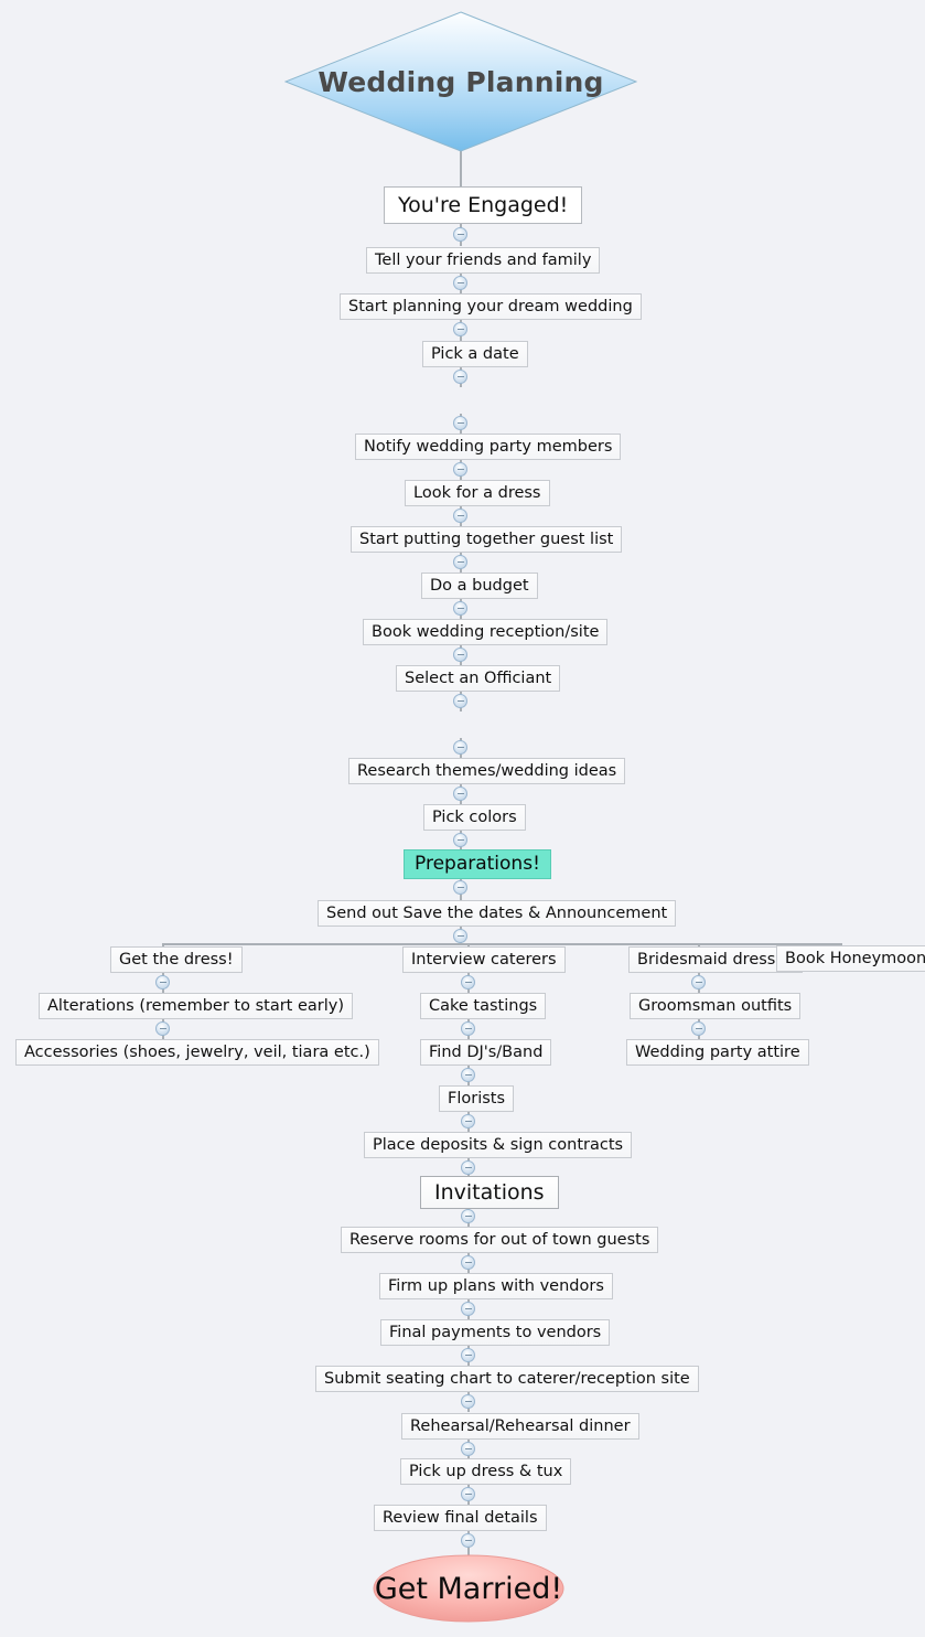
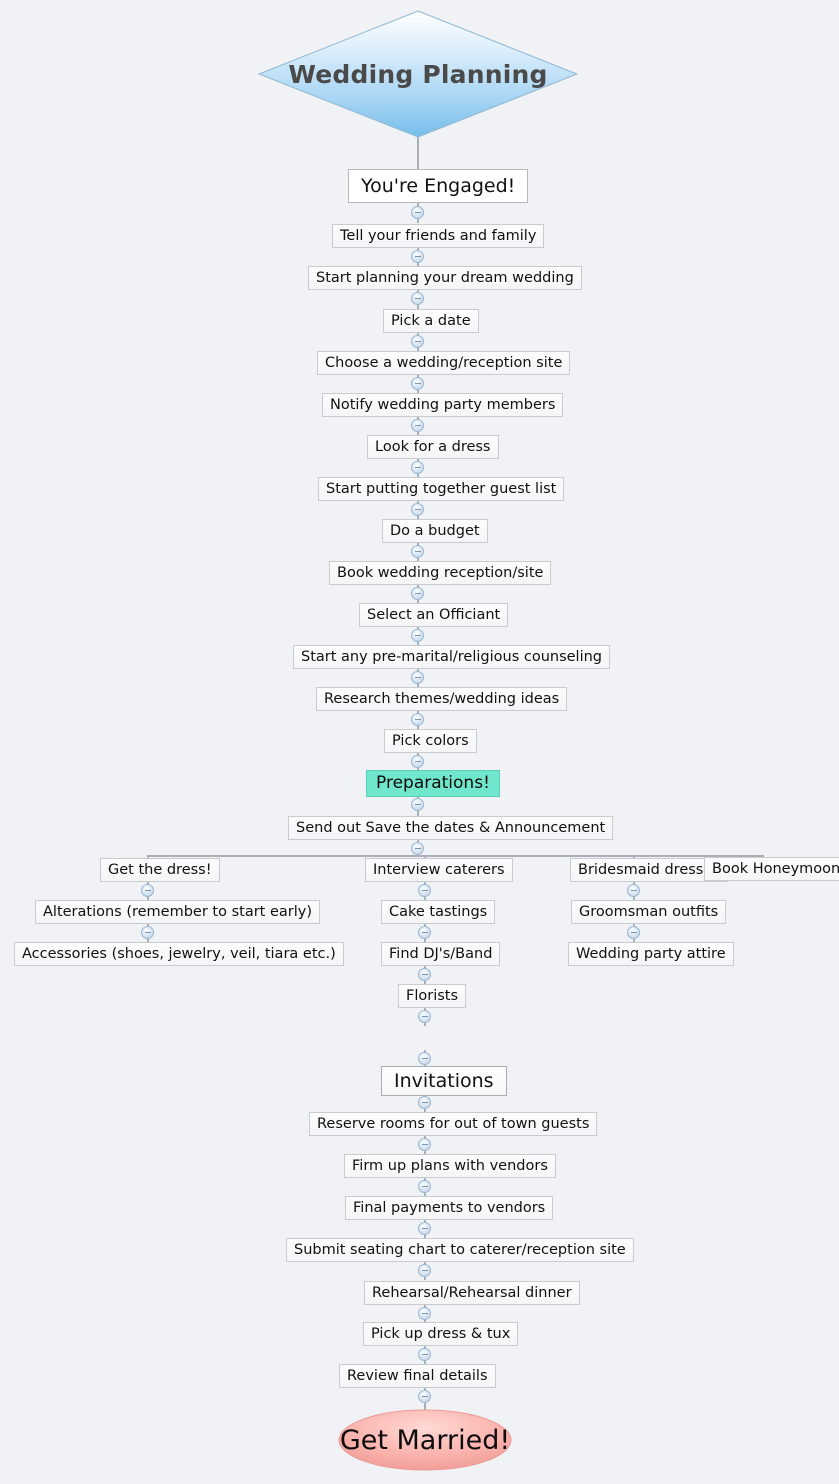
  Wedding Planning
  You're Engaged!
  Tell your friends and family
  Start planning your dream wedding
  Pick a date
+ Choose a wedding/reception site
  Notify wedding party members
  Look for a dress
  Start putting together guest list
  Do a budget
  Book wedding reception/site
  Select an Officiant
+ Start any pre-marital/religious counseling
  Research themes/wedding ideas
  Pick colors
  Preparations!
  Send out Save the dates & Announcement
  Get the dress!
  Alterations (remember to start early)
  Accessories (shoes, jewelry, veil, tiara etc.)
  Interview caterers
  Cake tastings
  Find DJ's/Band
  Florists
  Bridesmaid dress
  Groomsman outfits
  Wedding party attire
  Book Honeymoon
- Place deposits & sign contracts
  Invitations
  Reserve rooms for out of town guests
  Firm up plans with vendors
  Final payments to vendors
  Submit seating chart to caterer/reception site
  Rehearsal/Rehearsal dinner
  Pick up dress & tux
  Review final details
  Get Married!
